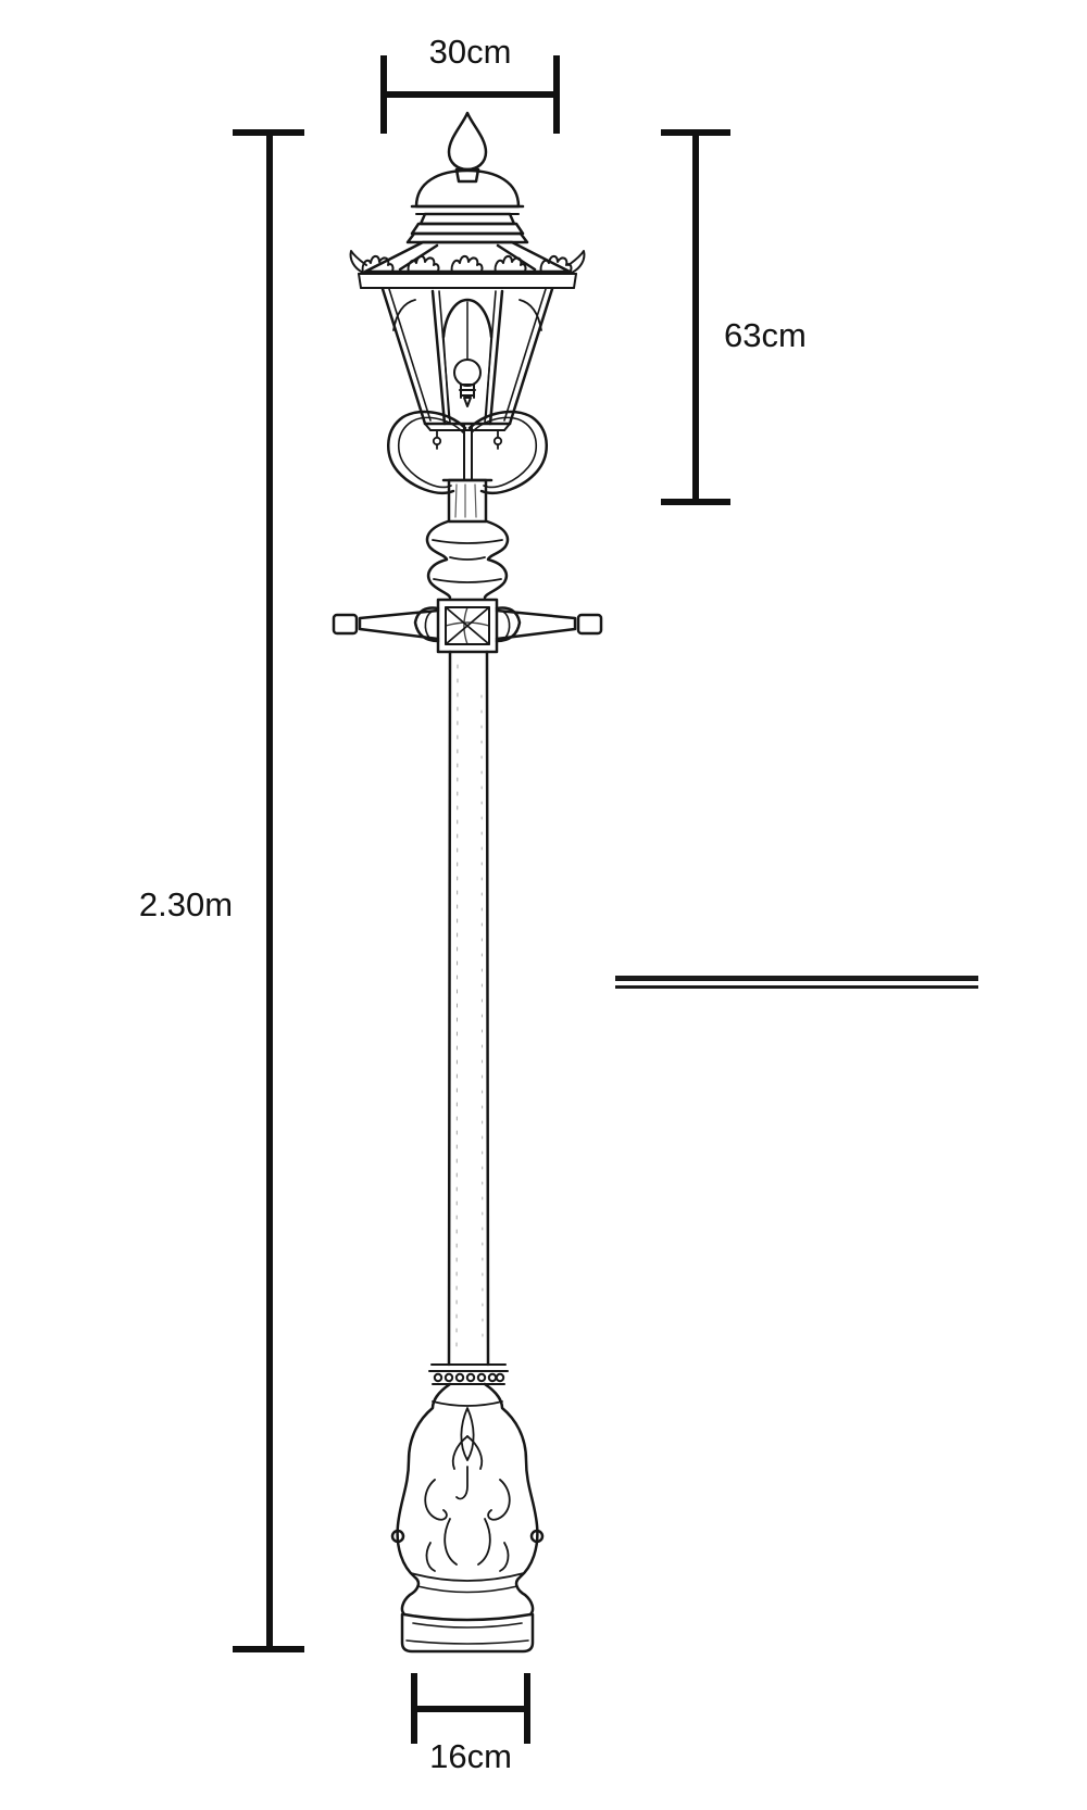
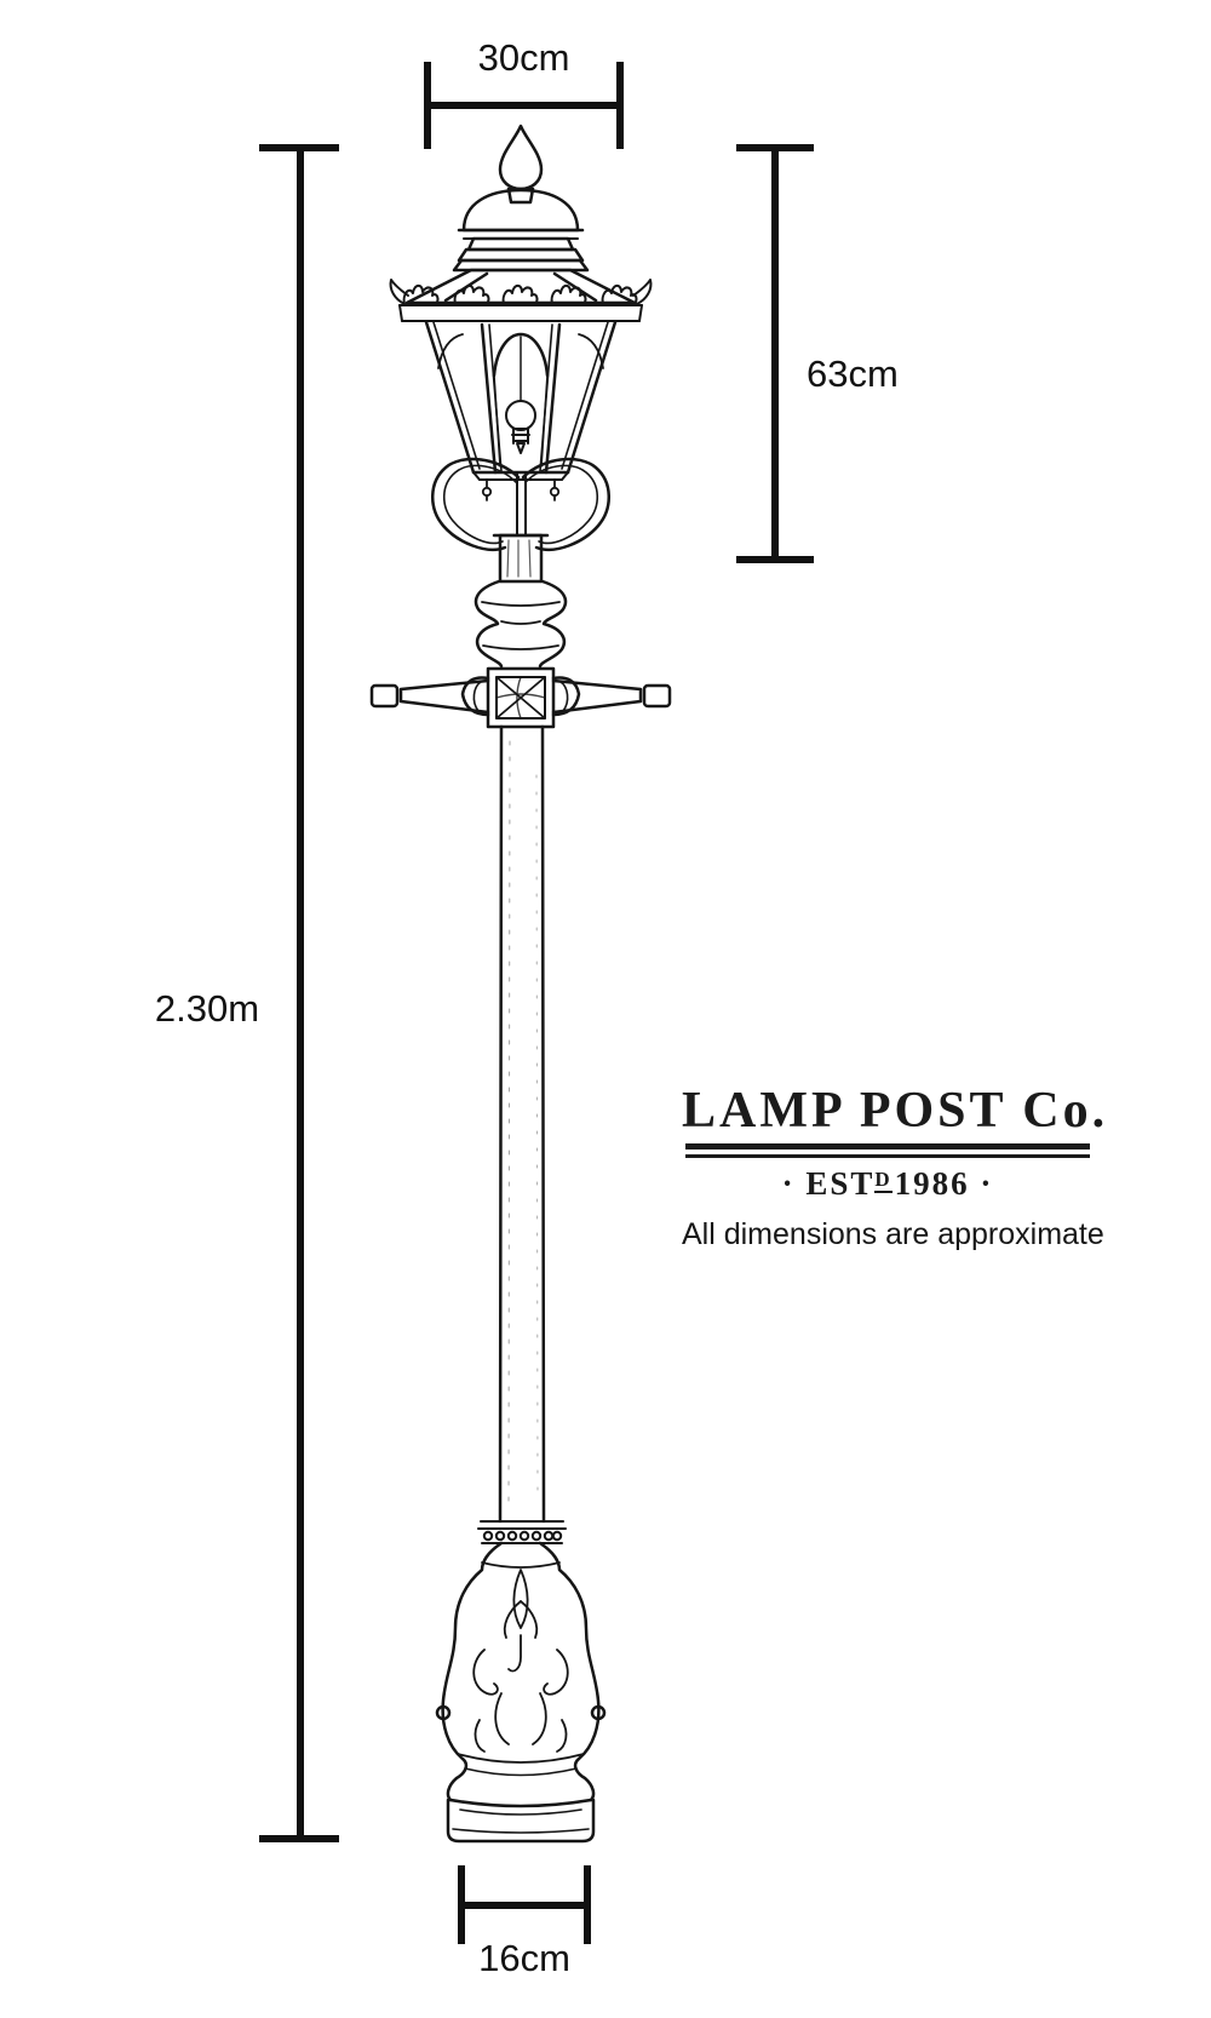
  30cm
  63cm
  2.30m
  16cm
+ LAMP POST Co.
+ · ESTD1986 ·
+ All dimensions are approximate
